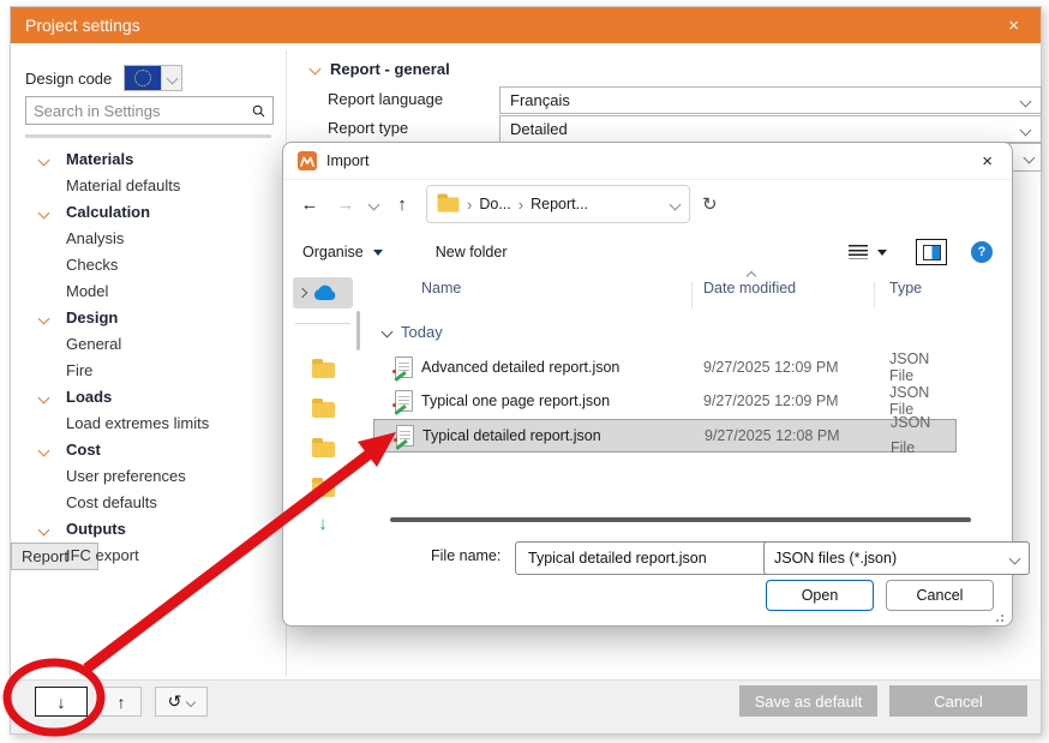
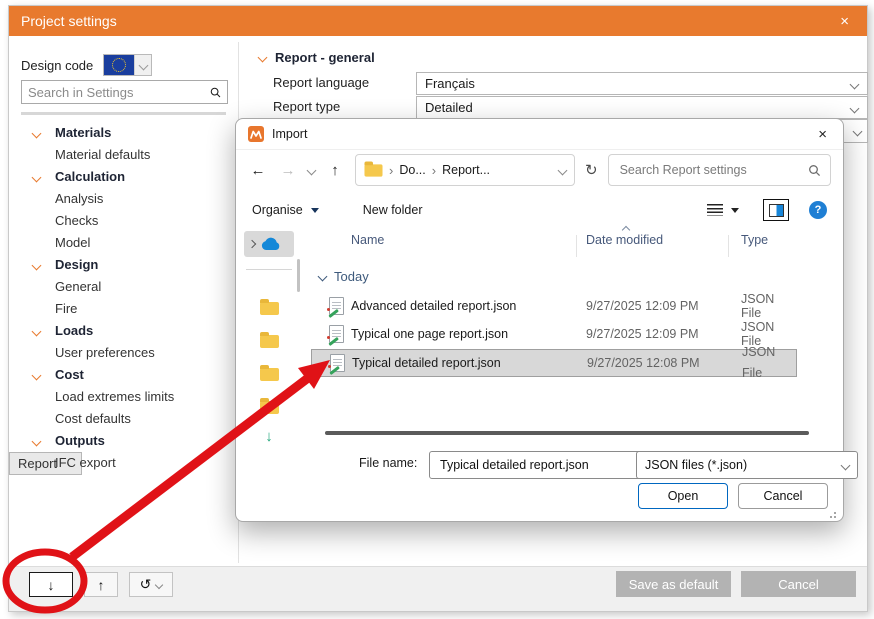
  Project settings
  ×
  Design code
  Search in Settings
  Materials
  Material defaults
  Calculation
  Analysis
  Checks
  Model
  Design
  General
  Fire
  Loads
- Load extremes limits
+ User preferences
  Cost
- User preferences
+ Load extremes limits
  Cost defaults
  Outputs
  Report
  IFC export
  Report - general
  Report language
  Français
  Report type
  Detailed
  ↓
  ↑
  ↺
  Save as default
  Cancel
  Import
  ×
  ←
  →
  ↑
  ›
  Do...
  ›
  Report...
  ↻
+ Search Report settings
  Organise
  New folder
  ?
  ↓
  Name
  Date modified
  Type
  Today
  Advanced detailed report.json
  9/27/2025 12:09 PM
  JSON File
  Typical one page report.json
  9/27/2025 12:09 PM
  JSON File
  Typical detailed report.json
  9/27/2025 12:08 PM
  JSON File
  File name:
  Typical detailed report.json
  JSON files (*.json)
  Open
  Cancel
